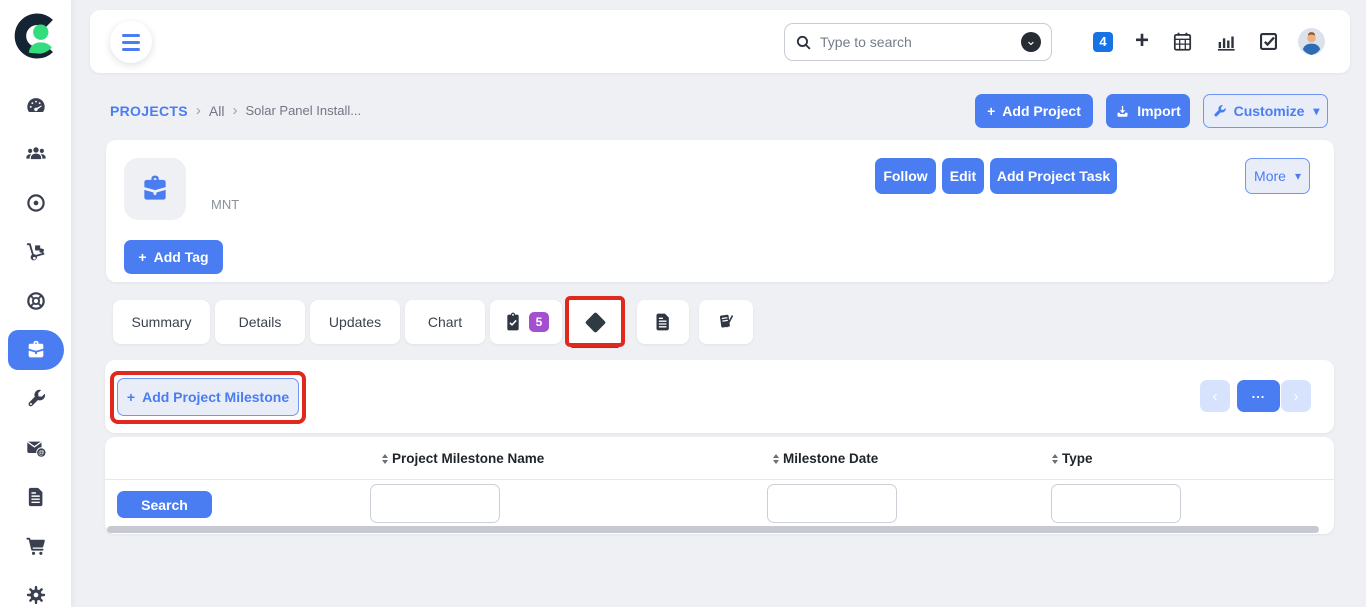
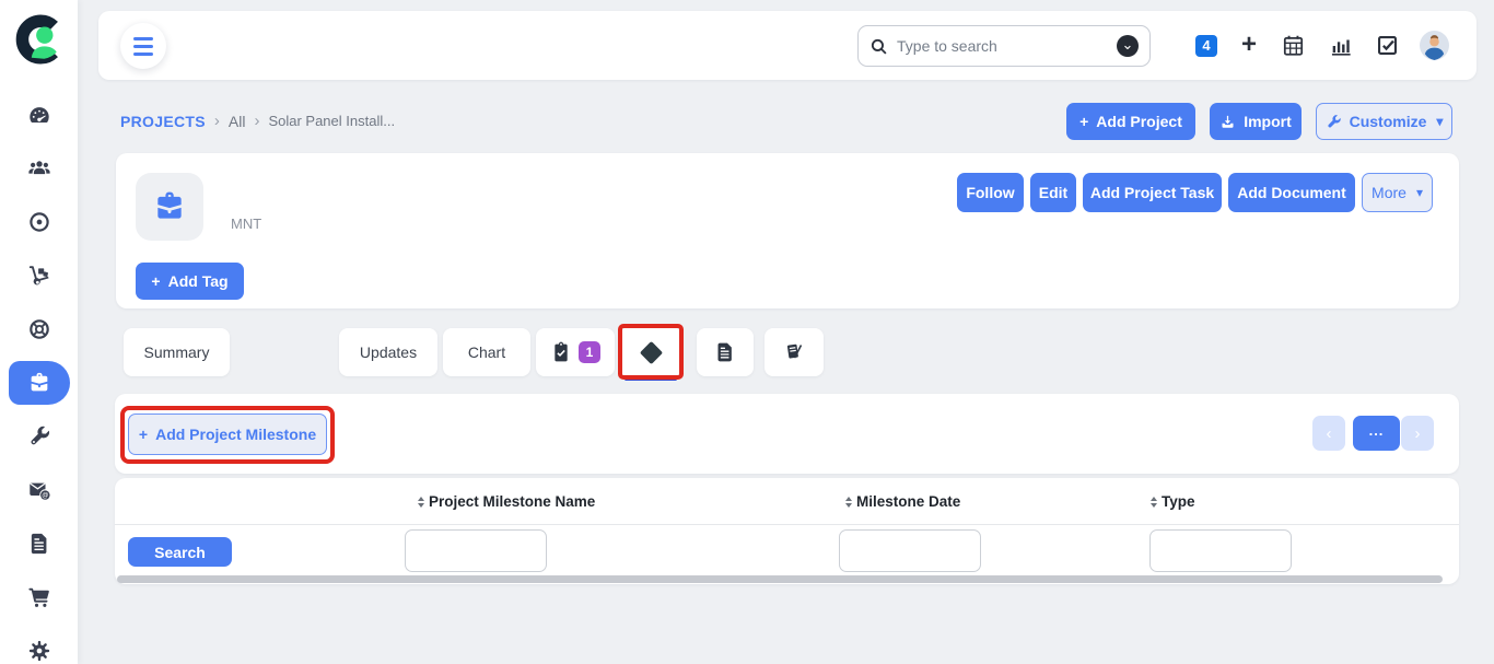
  Type to search
  ⌄
  4
  +
  PROJECTS
  ›
  All
  ›
  Solar Panel Install...
  +
  Add Project
  Import
  Customize
  ▾
  MNT
  Follow
  Edit
  Add Project Task
+ Add Document
  More
  ▾
  +
  Add Tag
  Summary
- Details
  Updates
  Chart
- 5
+ 1
  +
  Add Project Milestone
  ‹
  ...
  ›
  Project Milestone Name
  Milestone Date
  Type
  Search
